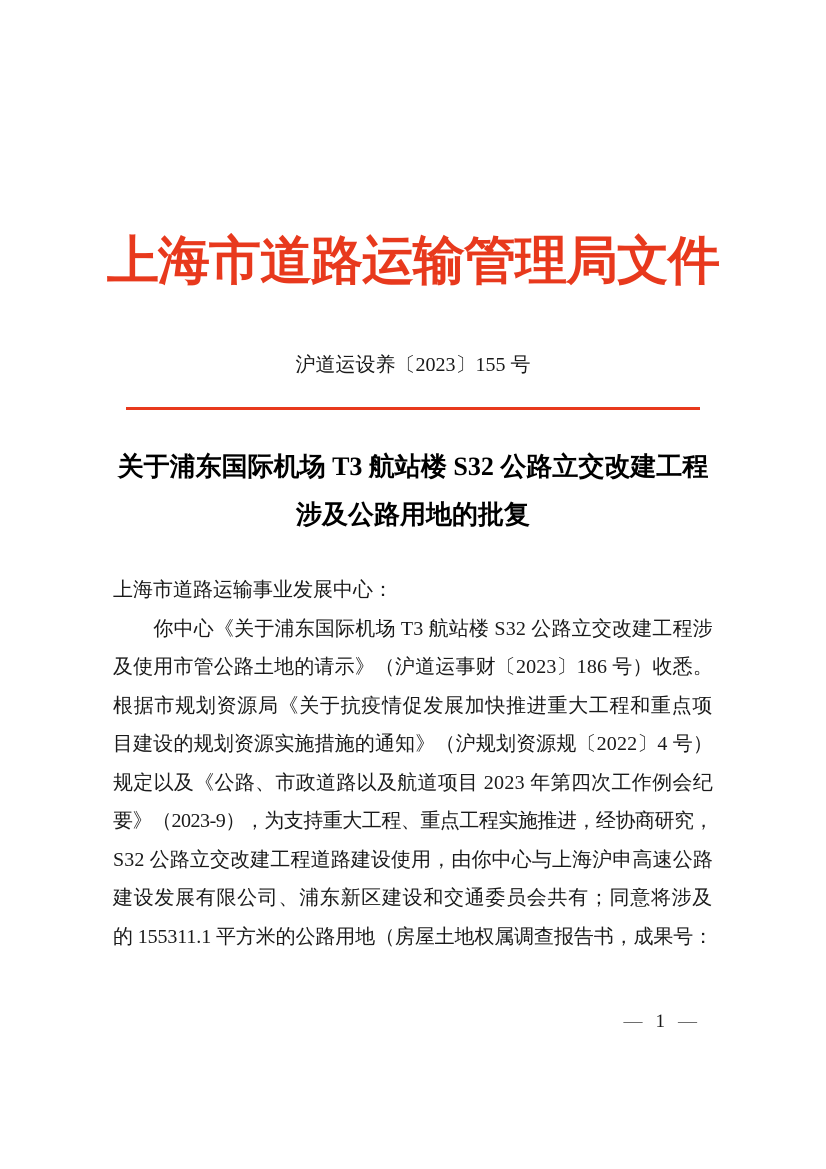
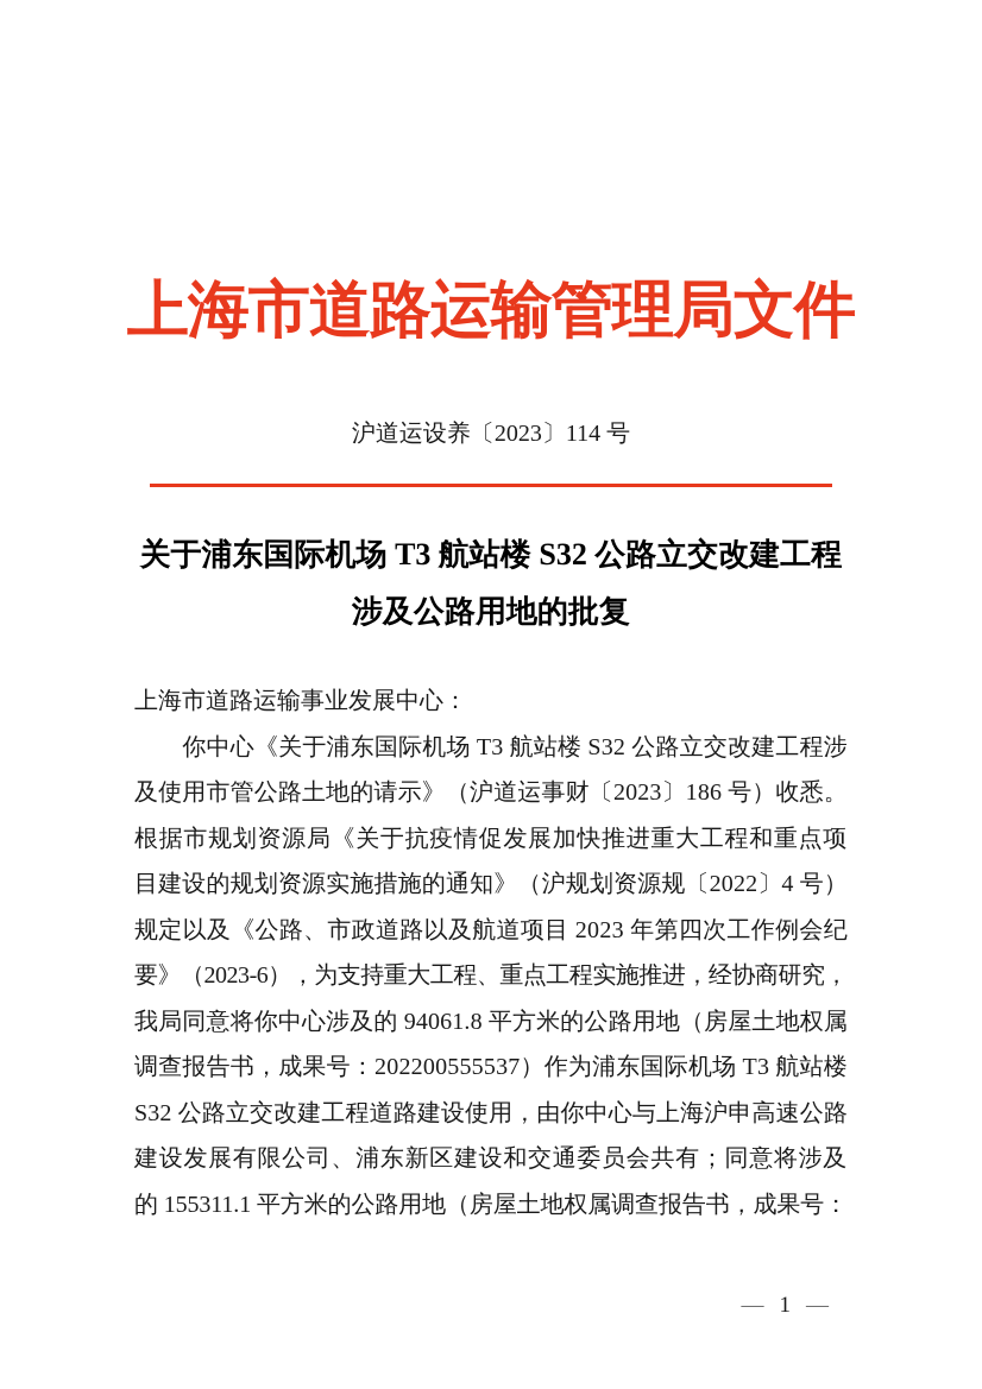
  上海市道路运输管理局文件
- 沪道运设养〔2023〕155 号
+ 沪道运设养〔2023〕114 号
  关于浦东国际机场 T3 航站楼 S32 公路立交改建工程
  涉及公路用地的批复
  上海市道路运输事业发展中心：
  你中心《关于浦东国际机场 T3 航站楼 S32 公路立交改建工程涉
  及使用市管公路土地的请示》（沪道运事财〔2023〕186 号）收悉。
  根据市规划资源局《关于抗疫情促发展加快推进重大工程和重点项
  目建设的规划资源实施措施的通知》（沪规划资源规〔2022〕4 号）
  规定以及《公路、市政道路以及航道项目 2023 年第四次工作例会纪
- 要》（2023-9），为支持重大工程、重点工程实施推进，经协商研究，
+ 要》（2023-6），为支持重大工程、重点工程实施推进，经协商研究，
+ 我局同意将你中心涉及的 94061.8 平方米的公路用地（房屋土地权属
+ 调查报告书，成果号：202200555537）作为浦东国际机场 T3 航站楼
  S32 公路立交改建工程道路建设使用，由你中心与上海沪申高速公路
  建设发展有限公司、浦东新区建设和交通委员会共有；同意将涉及
  的 155311.1 平方米的公路用地（房屋土地权属调查报告书，成果号：
  —
  1
  —
